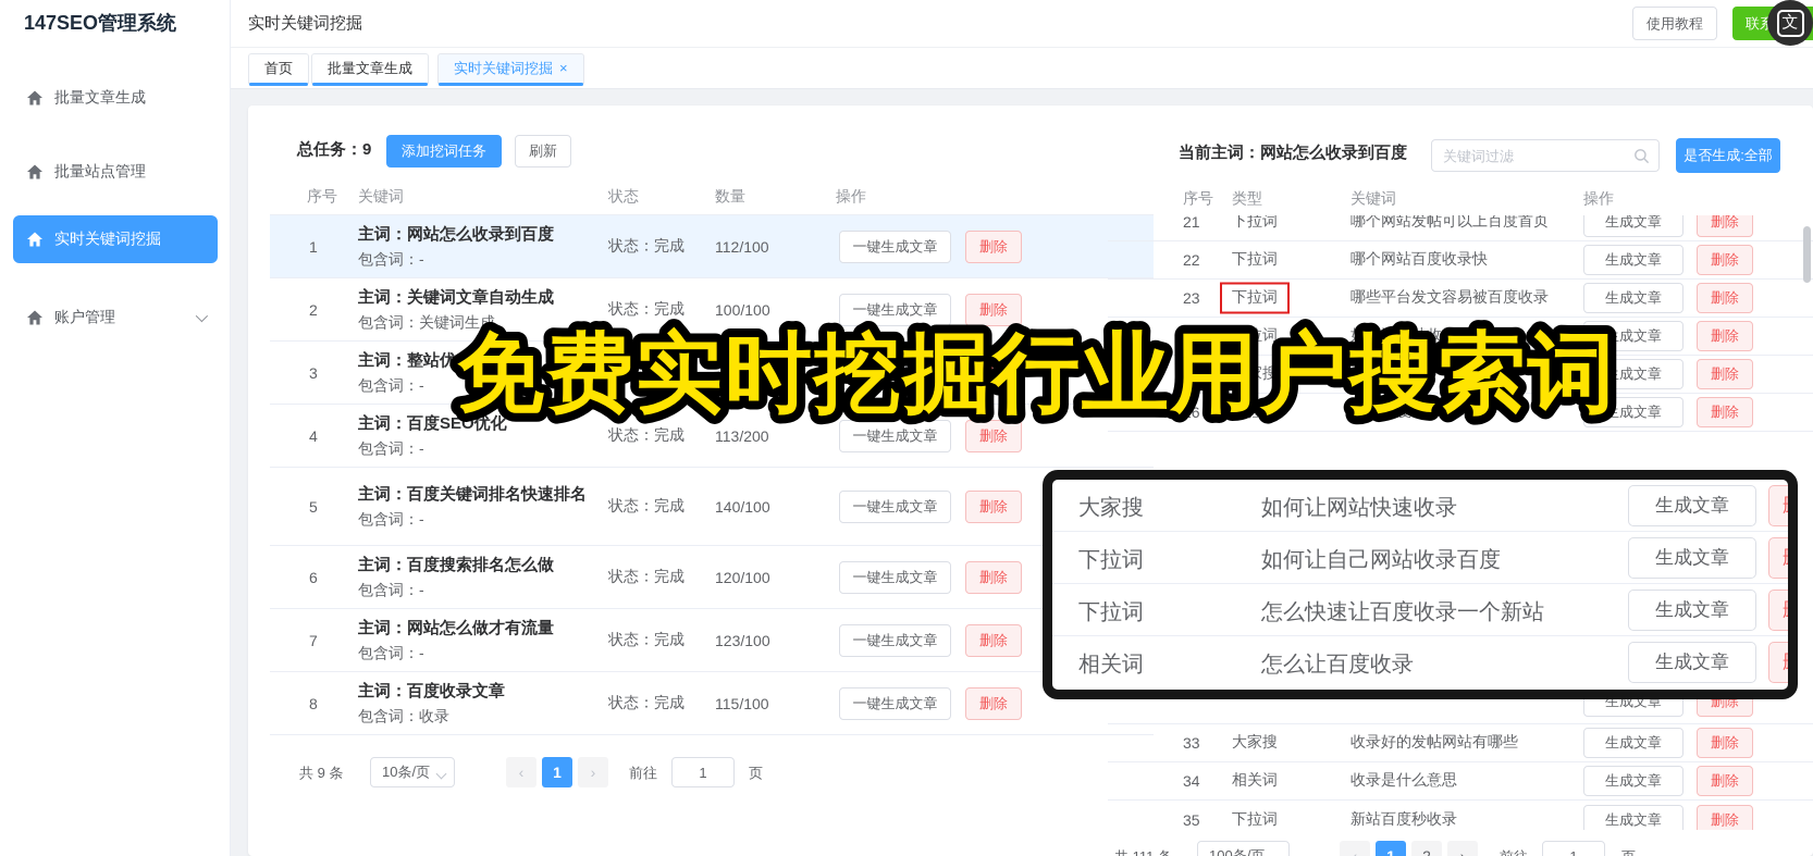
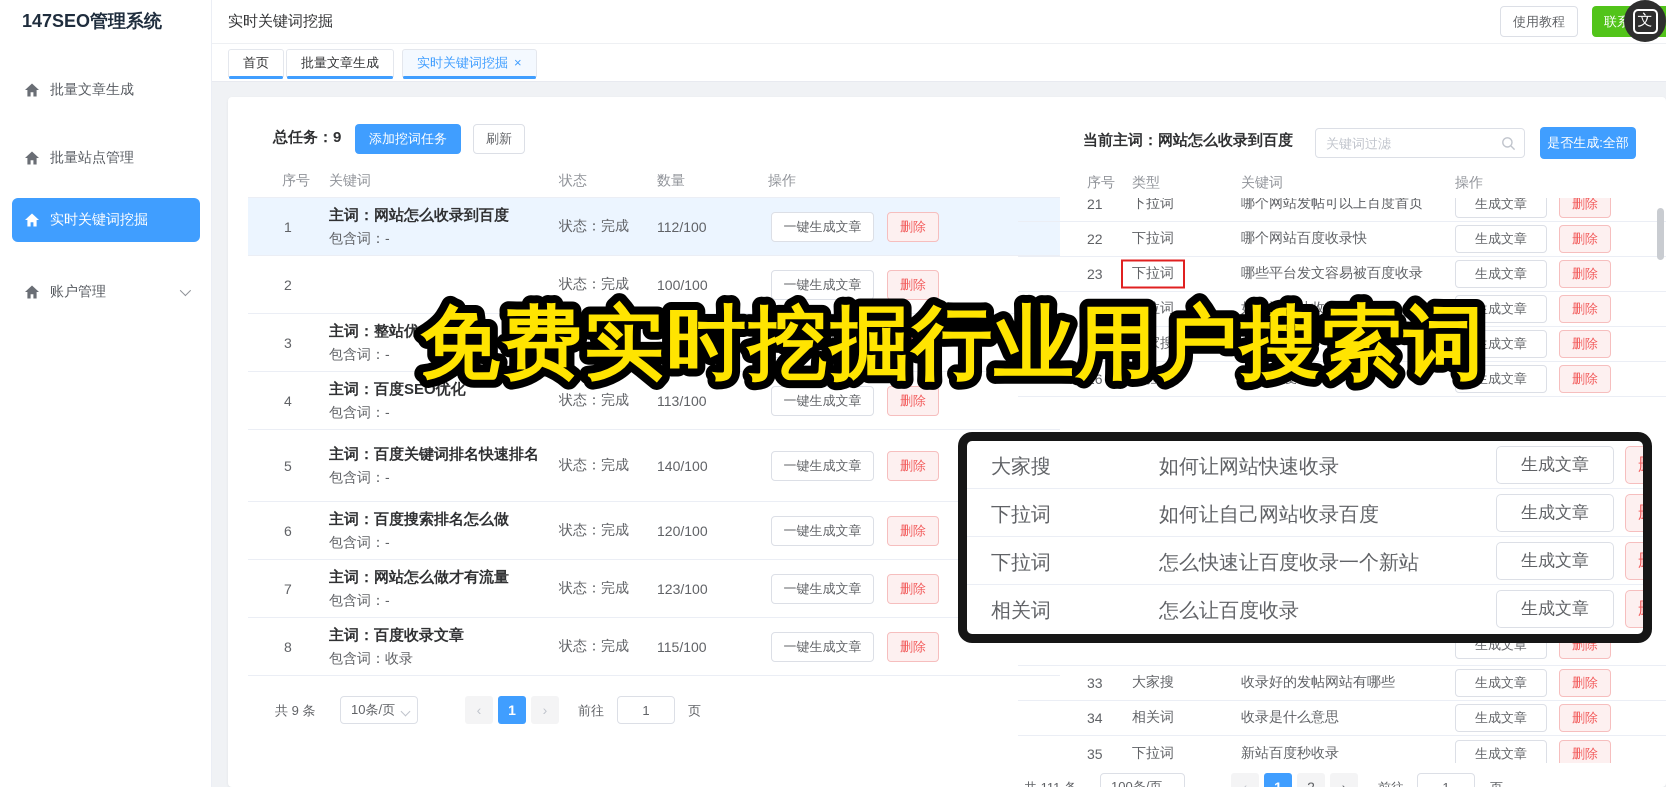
  147SEO管理系统
  批量文章生成
  批量站点管理
  实时关键词挖掘
  账户管理
  实时关键词挖掘
  使用教程
  文
  首页
  批量文章生成
  实时关键词挖掘 ×
  总任务：9
  添加挖词任务
  刷新
  序号
  关键词
  状态
  数量
  操作
  1
  主词：网站怎么收录到百度
  包含词：-
  状态：完成
  112/100
  一键生成文章
  删除
  2
- 主词：关键词文章自动生成
- 包含词：关键词生成
  状态：完成
  100/100
  一键生成文章
  删除
  3
  主词：整站优化
  包含词：-
  状态：完成
  一键生成文章
  删除
  4
  主词：百度SEO优化
  包含词：-
  状态：完成
- 113/200
+ 113/100
  一键生成文章
  删除
  5
  主词：百度关键词排名快速排名
  包含词：-
  状态：完成
  140/100
  一键生成文章
  删除
  6
  主词：百度搜索排名怎么做
  包含词：-
  状态：完成
  120/100
  一键生成文章
  删除
  7
  主词：网站怎么做才有流量
  包含词：-
  状态：完成
  123/100
  一键生成文章
  删除
  8
  主词：百度收录文章
  包含词：收录
  状态：完成
  115/100
  一键生成文章
  删除
  共 9 条
  10条/页
  ‹
  1
  ›
  前往
  1
  页
  当前主词：网站怎么收录到百度
  关键词过滤
  是否生成:全部
  序号
  类型
  关键词
  操作
  21
  下拉词
  哪个网站发帖可以上百度首页
  生成文章
  删除
  22
  下拉词
  哪个网站百度收录快
  生成文章
  删除
  23
  下拉词
  哪些平台发文容易被百度收录
  生成文章
  删除
  24
  下拉词
  如何让网站收录百度
  生成文章
  删除
  25
  大家搜
  生成文章
  删除
  26
  下拉词
  如何百度收录网站
  生成文章
  删除
  生成文章
  删除
  33
  大家搜
  收录好的发帖网站有哪些
  生成文章
  删除
  34
  相关词
  收录是什么意思
  生成文章
  删除
  35
  下拉词
  新站百度秒收录
  生成文章
  删除
  免费实时挖掘行业用户搜索词
  大家搜
  如何让网站快速收录
  生成文章
  下拉词
  如何让自己网站收录百度
  生成文章
  下拉词
  怎么快速让百度收录一个新站
  生成文章
  相关词
  怎么让百度收录
  生成文章
